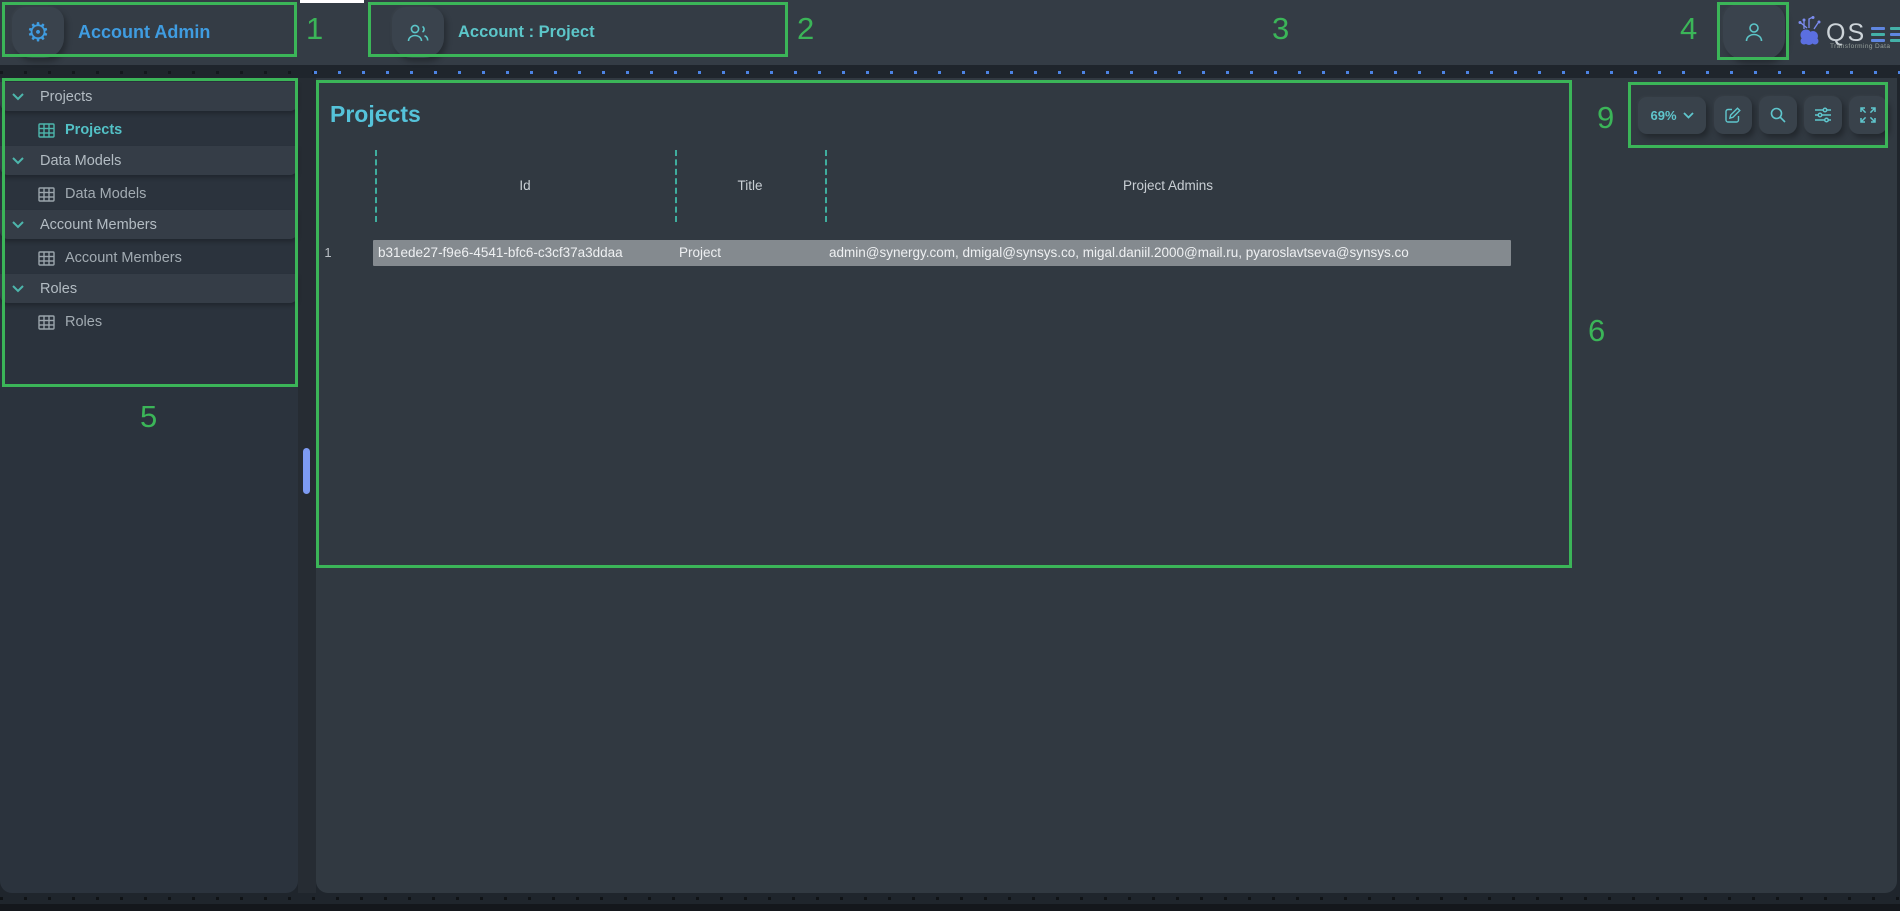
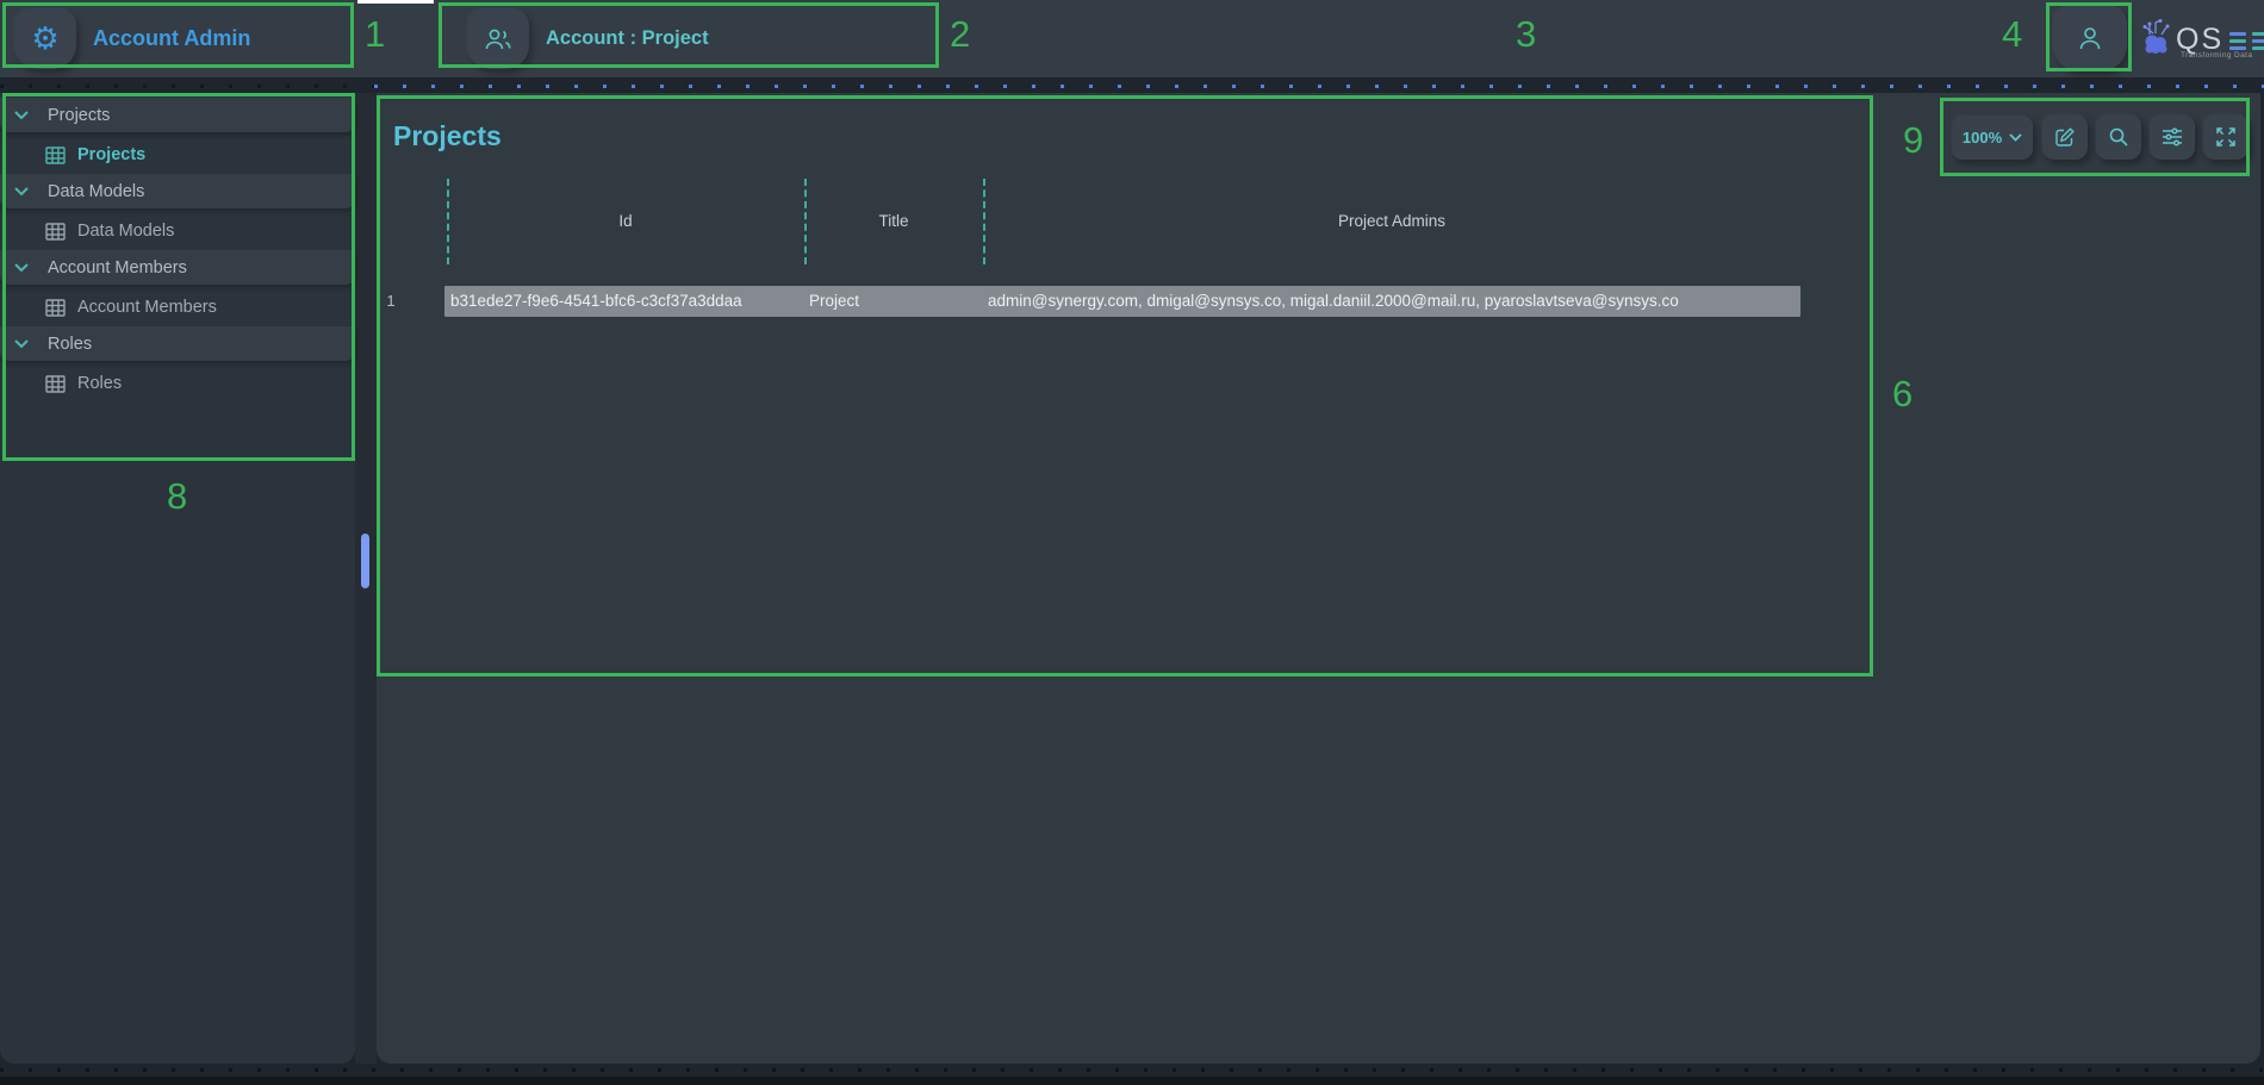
  ⚙
  Account Admin
  Account : Project
  QS
  Projects
  Projects
  Data Models
  Data Models
  Account Members
  Account Members
  Roles
  Roles
  Projects
  Id
  Title
  Project Admins
  1
  b31ede27-f9e6-4541-bfc6-c3cf37a3ddaa
  Project
  admin@synergy.com, dmigal@synsys.co, migal.daniil.2000@mail.ru, pyaroslavtseva@synsys.co
- 69%
+ 100%
  1
  2
  3
  4
- 5
+ 8
  6
  9
